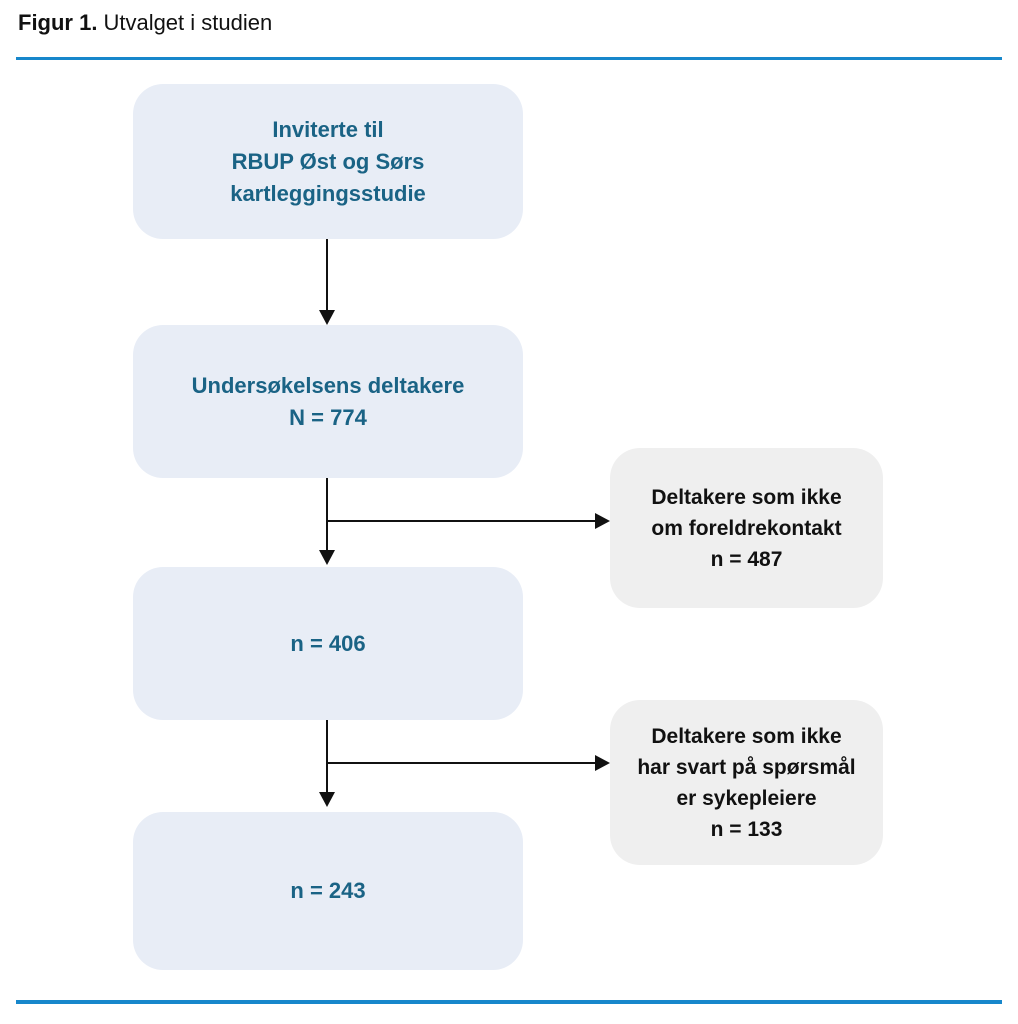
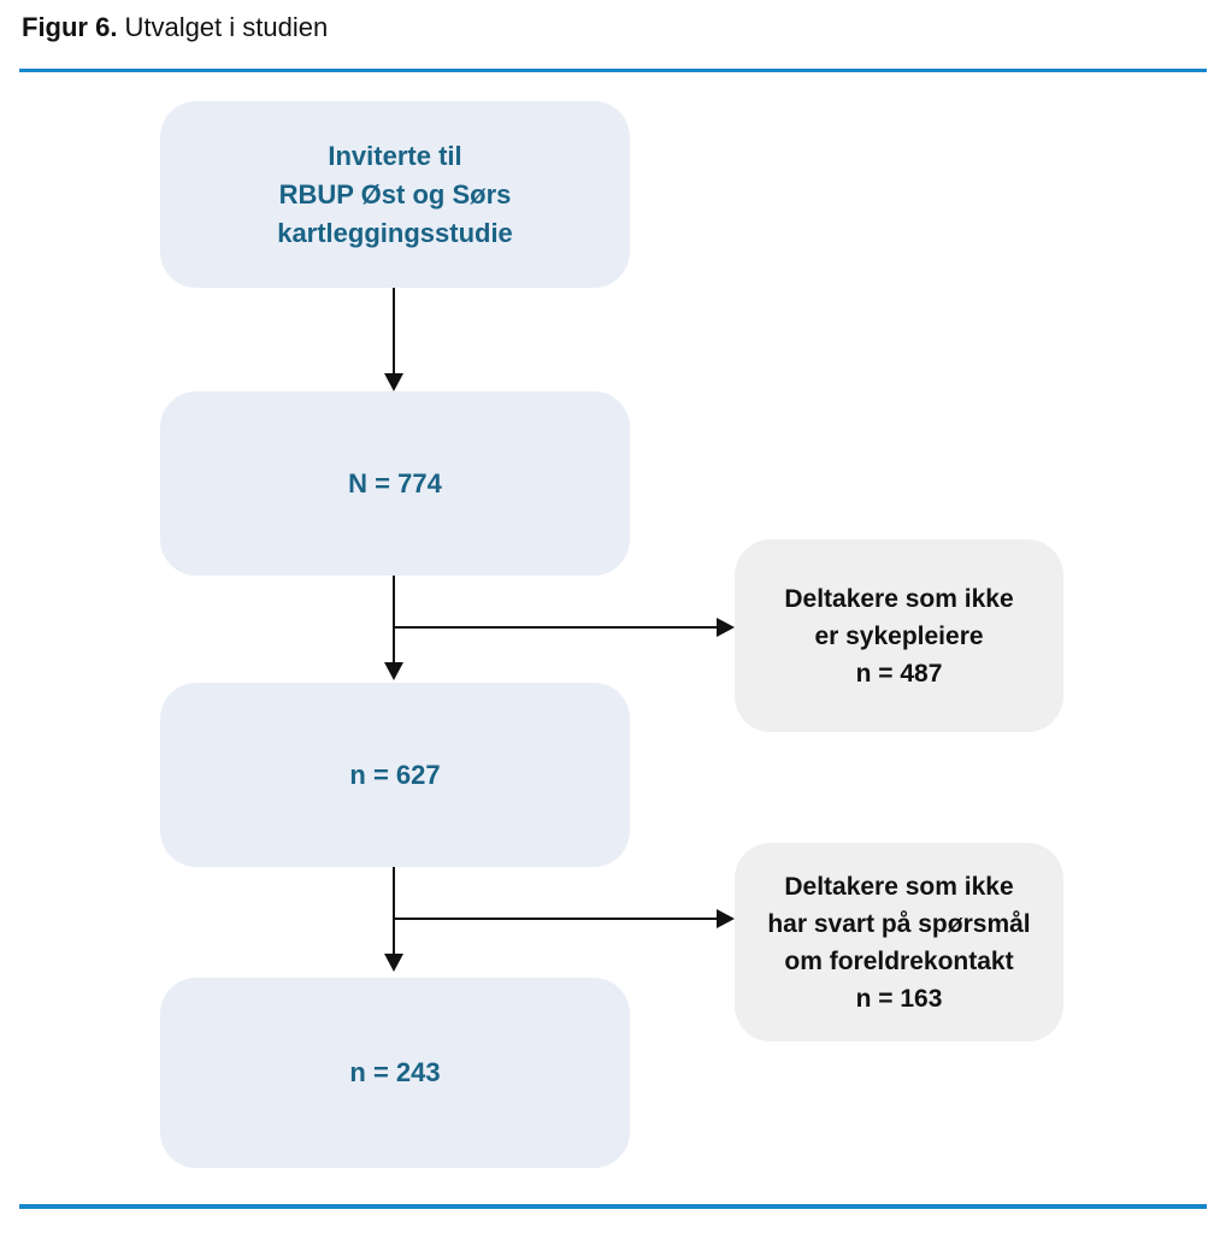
- Figur 1. Utvalget i studien
+ Figur 6. Utvalget i studien
  Inviterte til
  RBUP Øst og Sørs
  kartleggingsstudie
- Undersøkelsens deltakere
  N = 774
- n = 406
+ n = 627
  n = 243
  Deltakere som ikke
- om foreldrekontakt
+ er sykepleiere
  n = 487
  Deltakere som ikke
  har svart på spørsmål
- er sykepleiere
+ om foreldrekontakt
- n = 133
+ n = 163
